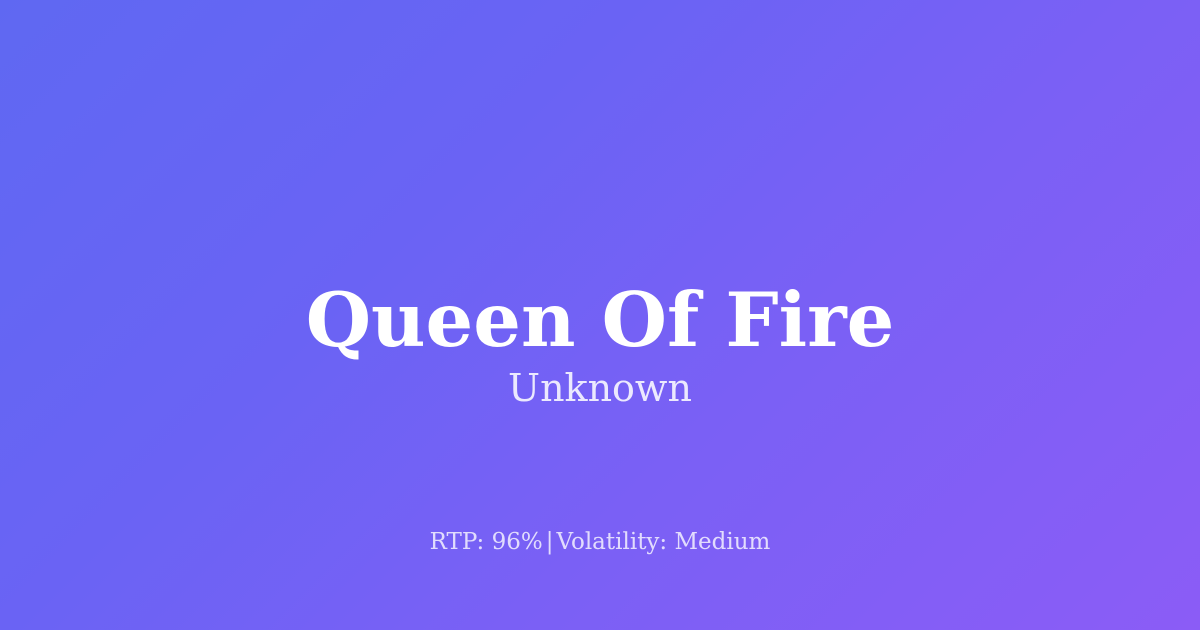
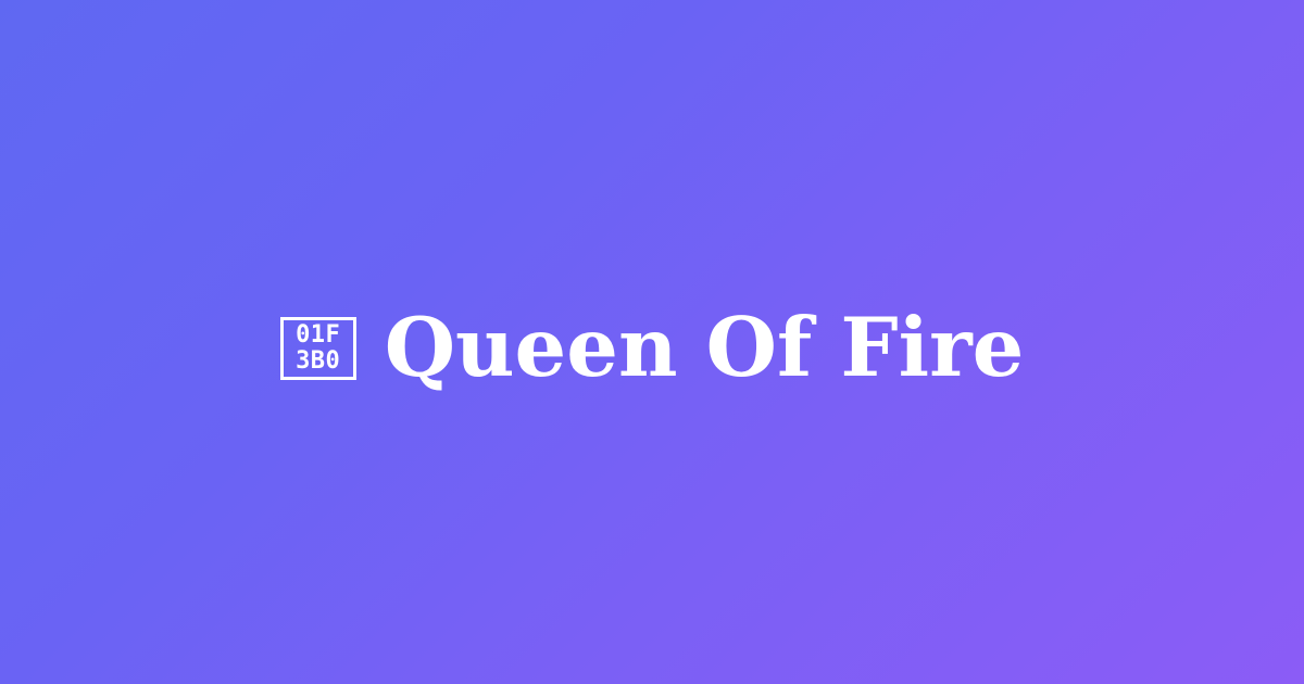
+ 01F
+ 3B0
  Queen Of Fire
- Unknown
- RTP: 96%|Volatility: Medium
